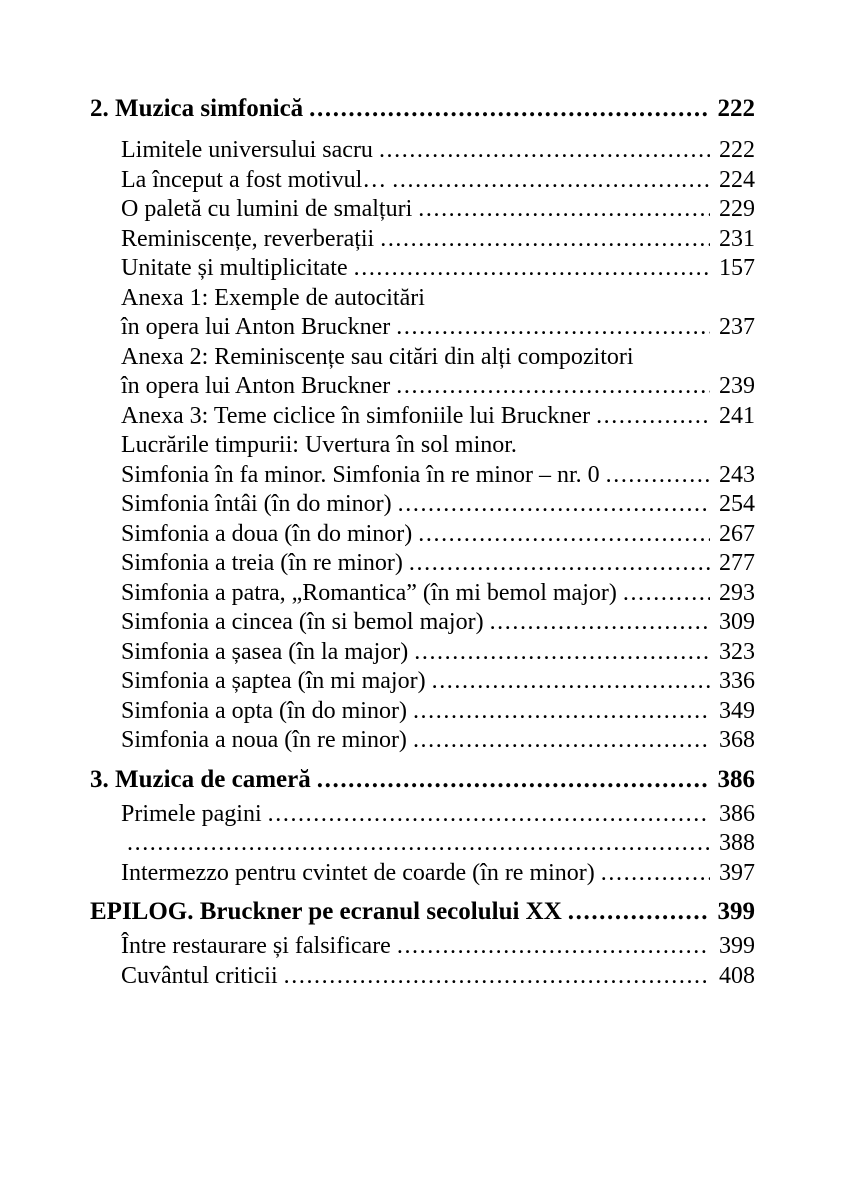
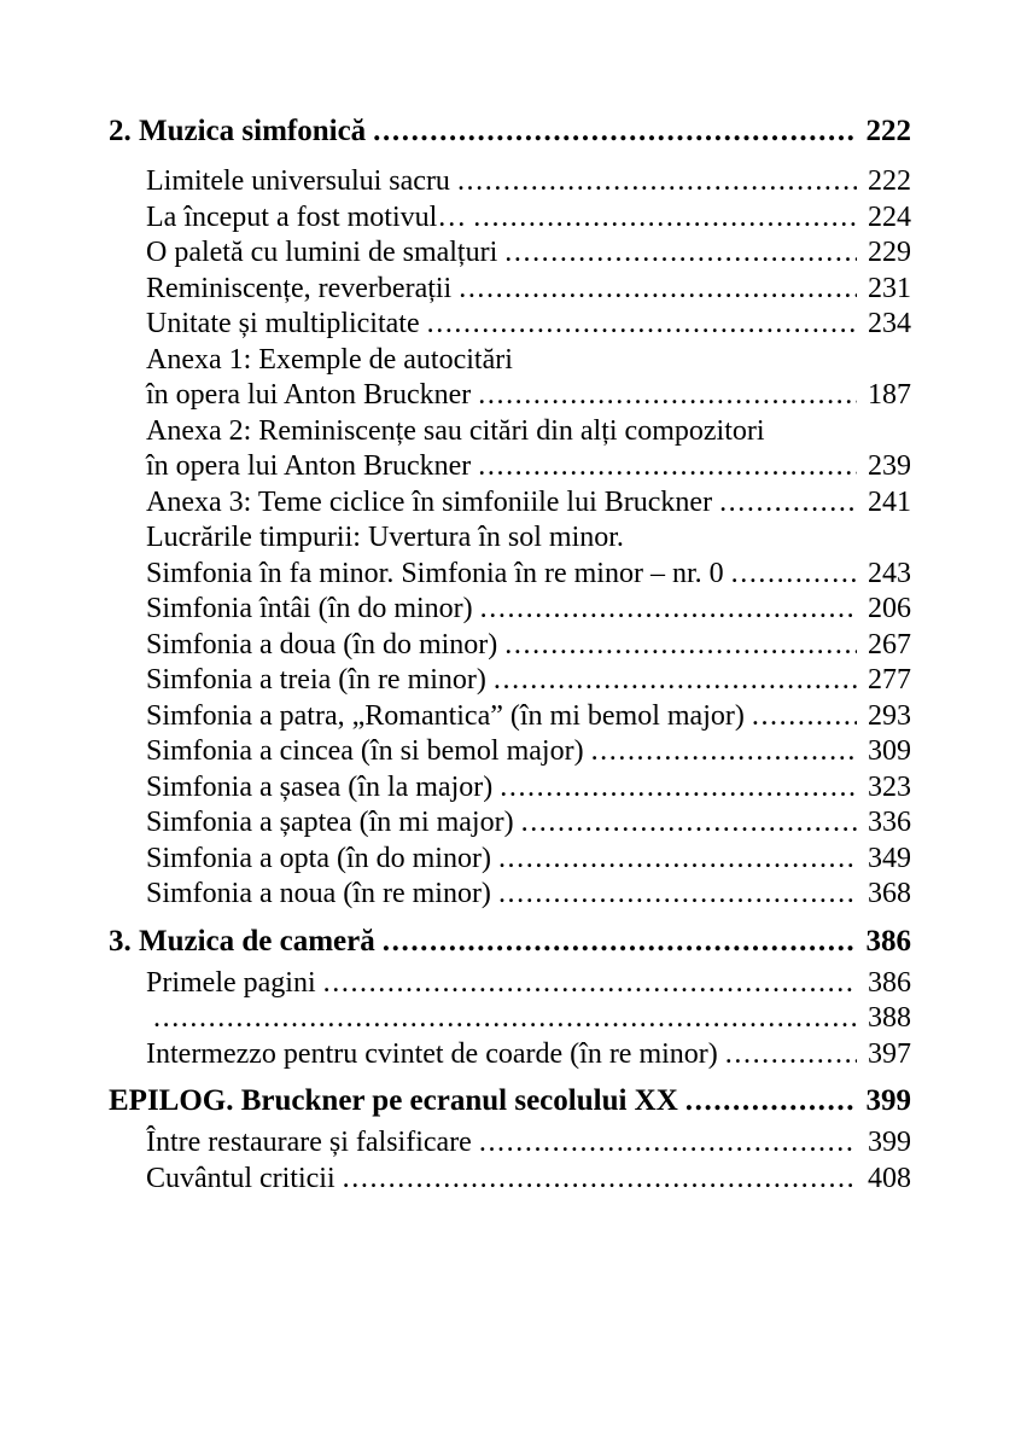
  2. Muzica simfonică
  222
  Limitele universului sacru
  222
  La început a fost motivul…
  224
  O paletă cu lumini de smalțuri
  229
  Reminiscențe, reverberații
  231
  Unitate și multiplicitate
- 157
+ 234
  Anexa 1: Exemple de autocitări
  în opera lui Anton Bruckner
- 237
+ 187
  Anexa 2: Reminiscențe sau citări din alți compozitori
  în opera lui Anton Bruckner
  239
  Anexa 3: Teme ciclice în simfoniile lui Bruckner
  241
  Lucrările timpurii: Uvertura în sol minor.
  Simfonia în fa minor. Simfonia în re minor – nr. 0
  243
  Simfonia întâi (în do minor)
- 254
+ 206
  Simfonia a doua (în do minor)
  267
  Simfonia a treia (în re minor)
  277
  Simfonia a patra, „Romantica” (în mi bemol major)
  293
  Simfonia a cincea (în si bemol major)
  309
  Simfonia a șasea (în la major)
  323
  Simfonia a șaptea (în mi major)
  336
  Simfonia a opta (în do minor)
  349
  Simfonia a noua (în re minor)
  368
  3. Muzica de cameră
  386
  Primele pagini
  386
  388
  Intermezzo pentru cvintet de coarde (în re minor)
  397
  EPILOG. Bruckner pe ecranul secolului XX
  399
  Între restaurare și falsificare
  399
  Cuvântul criticii
  408
